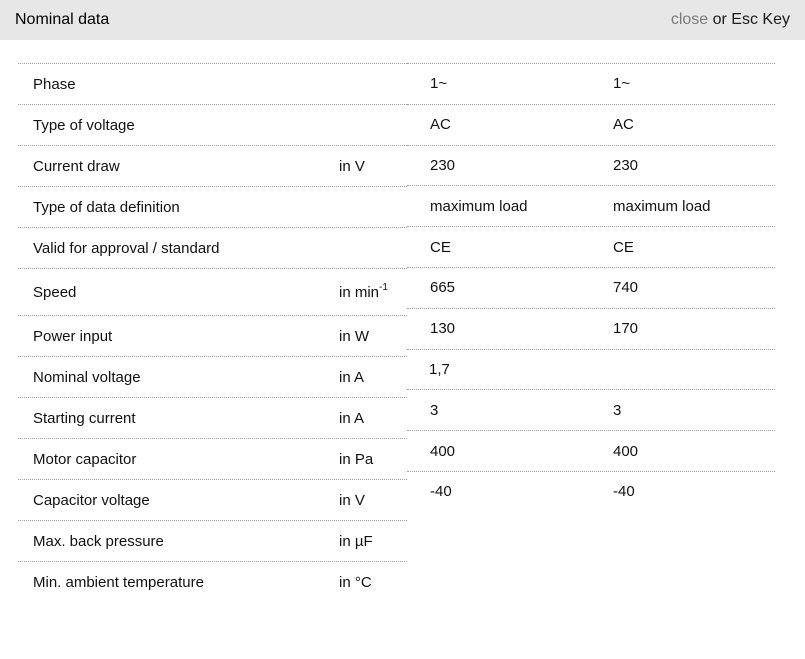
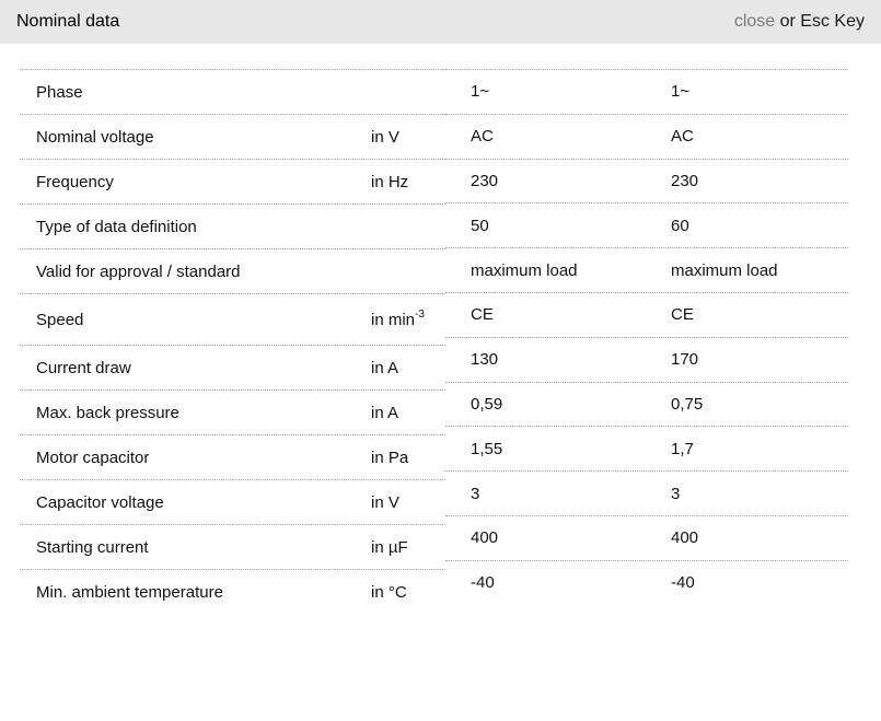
  Nominal data
  close or Esc Key
  Phase
- Type of voltage
- Current draw
+ Nominal voltage
  in V
+ Frequency
+ in Hz
  Type of data definition
  Valid for approval / standard
  Speed
- in min-1
+ in min-3
- Power input
- in W
- Nominal voltage
+ Current draw
  in A
- Starting current
+ Max. back pressure
  in A
  Motor capacitor
  in Pa
  Capacitor voltage
  in V
- Max. back pressure
+ Starting current
  in µF
  Min. ambient temperature
  in °C
  1~
  1~
  AC
  AC
  230
  230
+ 50
+ 60
  maximum load
  maximum load
  CE
  CE
- 665
- 740
  130
  170
+ 0,59
+ 0,75
+ 1,55
  1,7
  3
  3
  400
  400
  -40
  -40
